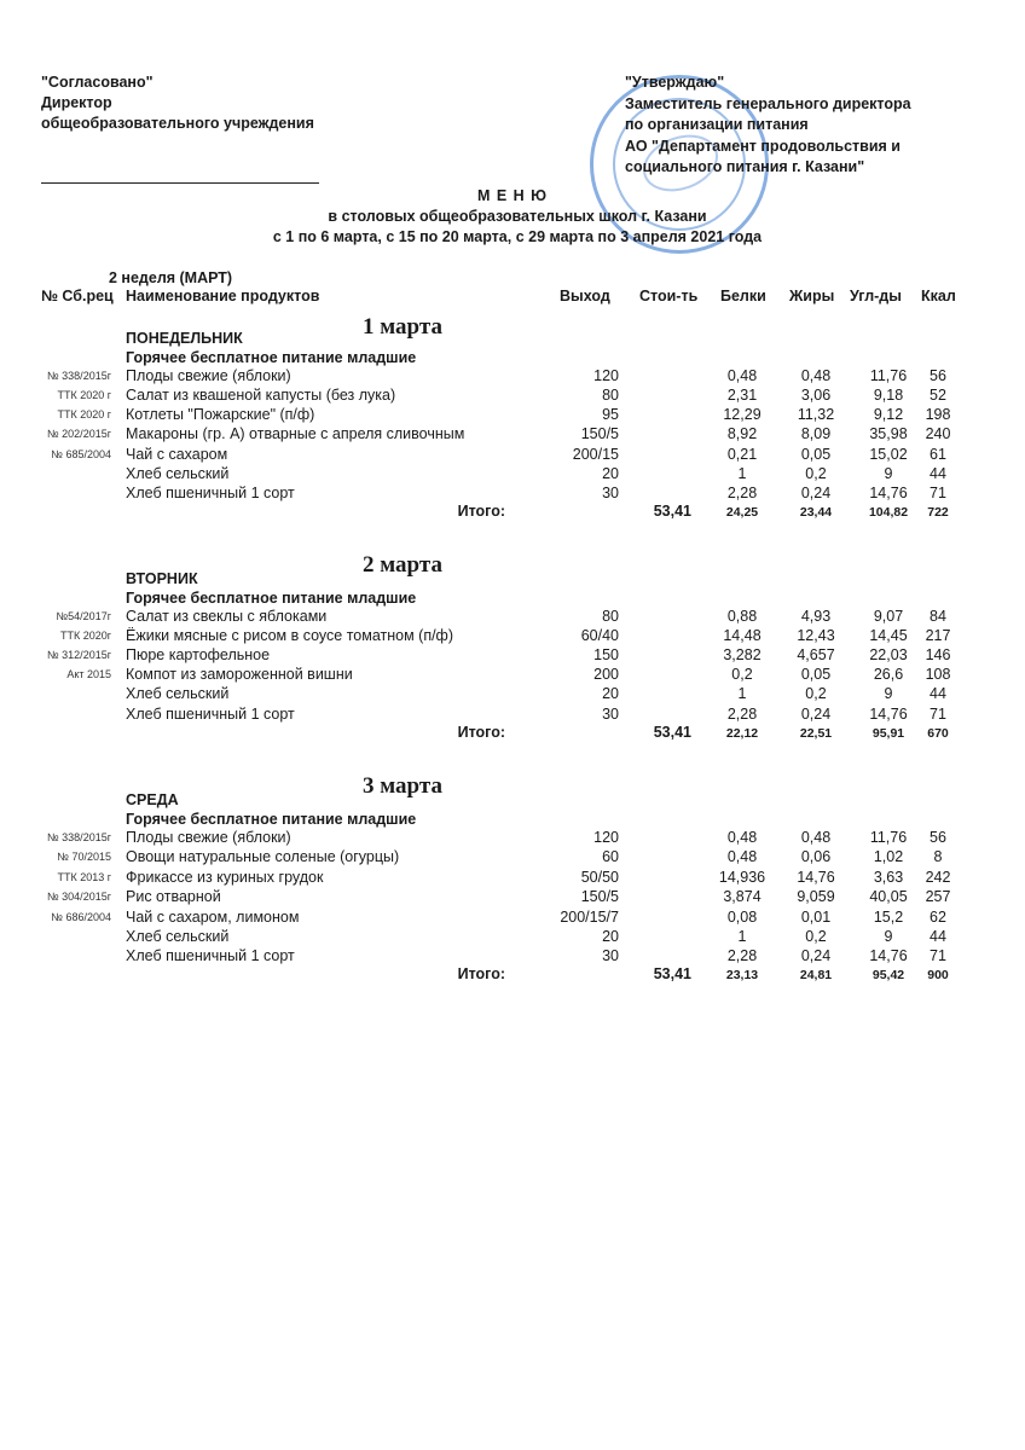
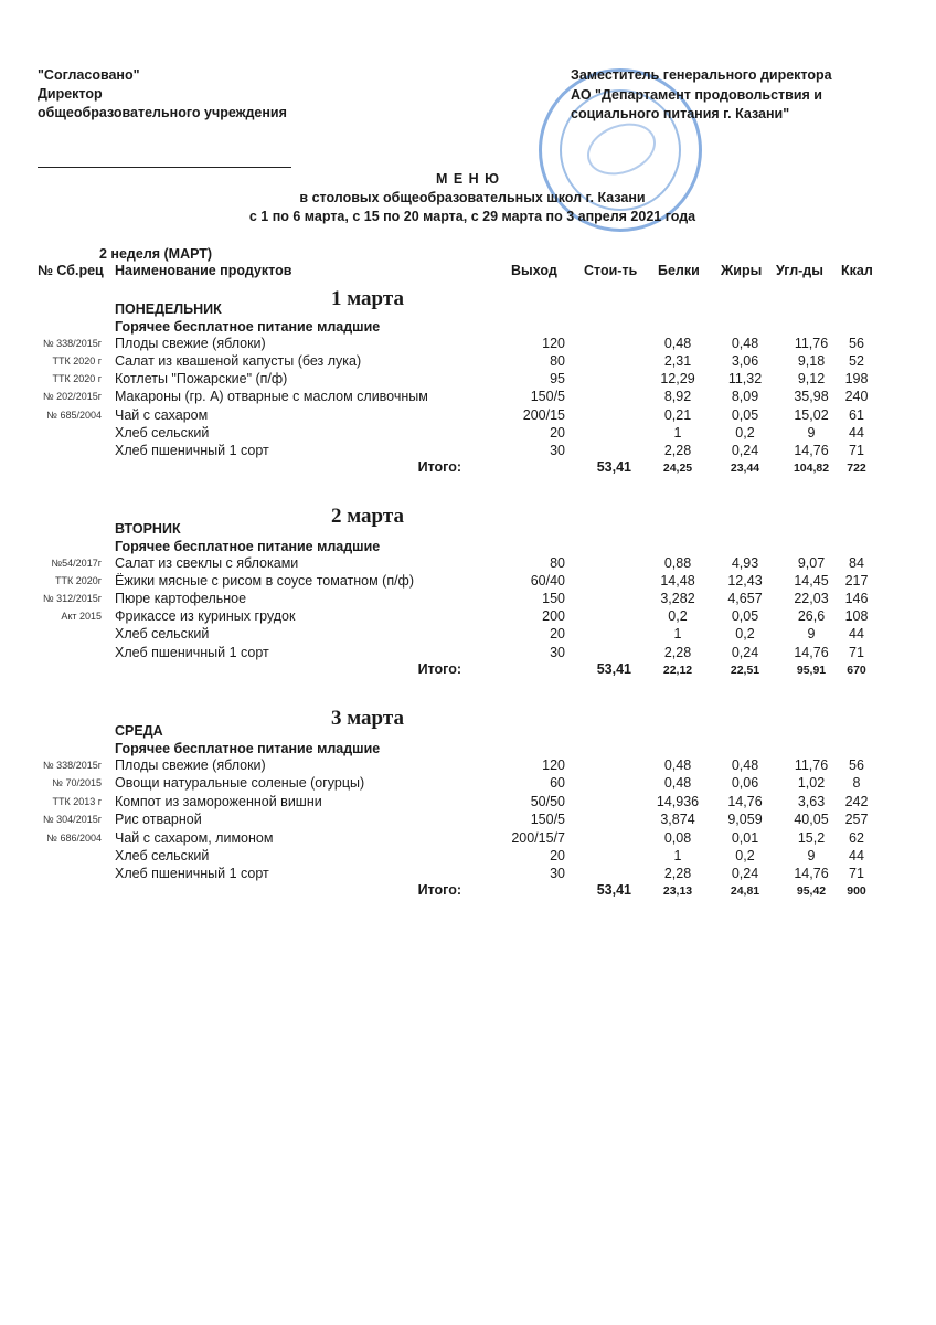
  "Согласовано"
  Директор
  общеобразовательного учреждения
- "Утверждаю"
  Заместитель генерального директора
- по организации питания
  АО "Департамент продовольствия и
  социального питания г. Казани"
  М Е Н Ю
  в столовых общеобразовательных школ г. Казани
  с 1 по 6 марта, с 15 по 20 марта, с 29 марта по 3 апреля 2021 года
  2 неделя (МАРТ)
  № Сб.рец
  Наименование продуктов
  Выход
  Стои-ть
  Белки
  Жиры
  Угл-ды
  Ккал
  1 марта
  ПОНЕДЕЛЬНИК
  Горячее бесплатное питание младшие
  № 338/2015г
  Плоды свежие (яблоки)
  120
  0,48
  0,48
  11,76
  56
  ТТК 2020 г
  Салат из квашеной капусты (без лука)
  80
  2,31
  3,06
  9,18
  52
  ТТК 2020 г
  Котлеты "Пожарские" (п/ф)
  95
  12,29
  11,32
  9,12
  198
  № 202/2015г
- Макароны (гр. А) отварные с апреля сливочным
+ Макароны (гр. А) отварные с маслом сливочным
  150/5
  8,92
  8,09
  35,98
  240
  № 685/2004
  Чай с сахаром
  200/15
  0,21
  0,05
  15,02
  61
  Хлеб сельский
  20
  1
  0,2
  9
  44
  Хлеб пшеничный 1 сорт
  30
  2,28
  0,24
  14,76
  71
  Итого:
  53,41
  24,25
  23,44
  104,82
  722
  2 марта
  ВТОРНИК
  Горячее бесплатное питание младшие
  №54/2017г
  Салат из свеклы с яблоками
  80
  0,88
  4,93
  9,07
  84
  ТТК 2020г
  Ёжики мясные с рисом в соусе томатном (п/ф)
  60/40
  14,48
  12,43
  14,45
  217
  № 312/2015г
  Пюре картофельное
  150
  3,282
  4,657
  22,03
  146
  Акт 2015
- Компот из замороженной вишни
+ Фрикассе из куриных грудок
  200
  0,2
  0,05
  26,6
  108
  Хлеб сельский
  20
  1
  0,2
  9
  44
  Хлеб пшеничный 1 сорт
  30
  2,28
  0,24
  14,76
  71
  Итого:
  53,41
  22,12
  22,51
  95,91
  670
  3 марта
  СРЕДА
  Горячее бесплатное питание младшие
  № 338/2015г
  Плоды свежие (яблоки)
  120
  0,48
  0,48
  11,76
  56
  № 70/2015
  Овощи натуральные соленые (огурцы)
  60
  0,48
  0,06
  1,02
  8
  ТТК 2013 г
- Фрикассе из куриных грудок
+ Компот из замороженной вишни
  50/50
  14,936
  14,76
  3,63
  242
  № 304/2015г
  Рис отварной
  150/5
  3,874
  9,059
  40,05
  257
  № 686/2004
  Чай с сахаром, лимоном
  200/15/7
  0,08
  0,01
  15,2
  62
  Хлеб сельский
  20
  1
  0,2
  9
  44
  Хлеб пшеничный 1 сорт
  30
  2,28
  0,24
  14,76
  71
  Итого:
  53,41
  23,13
  24,81
  95,42
  900
